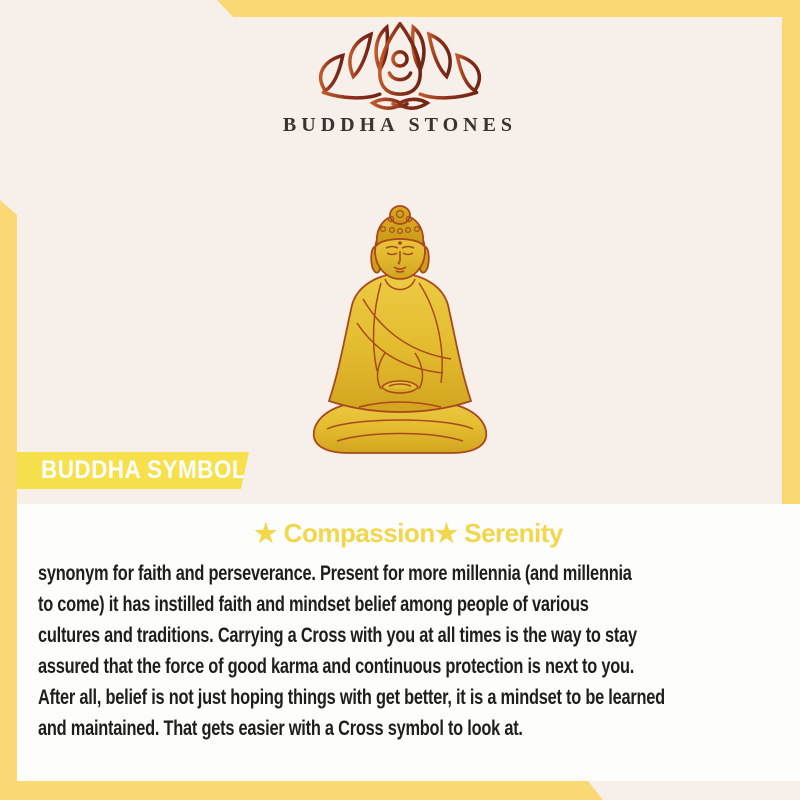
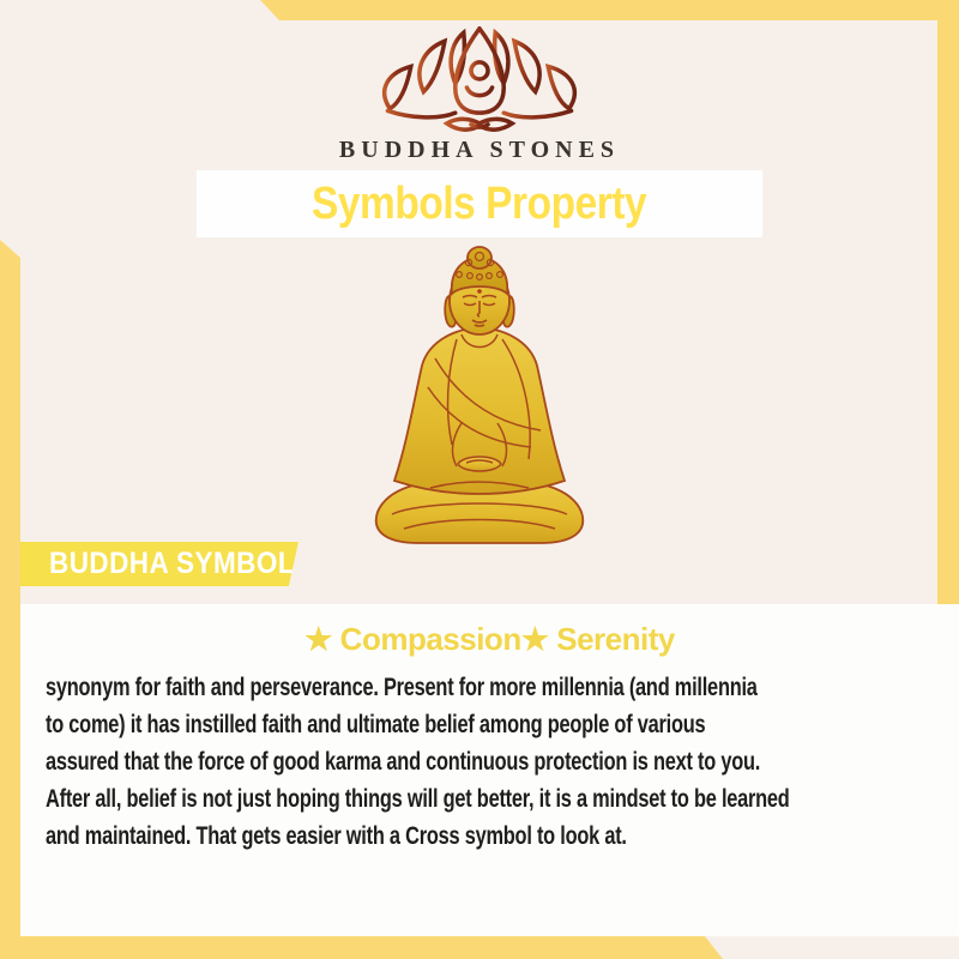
  BUDDHA STONES
+ Symbols Property
  BUDDHA SYMBOL
  ★ Compassion★ Serenity
  synonym for faith and perseverance. Present for more millennia (and millennia
- to come) it has instilled faith and mindset belief among people of various
+ to come) it has instilled faith and ultimate belief among people of various
- cultures and traditions. Carrying a Cross with you at all times is the way to stay
  assured that the force of good karma and continuous protection is next to you.
- After all, belief is not just hoping things with get better, it is a mindset to be learned
+ After all, belief is not just hoping things will get better, it is a mindset to be learned
  and maintained. That gets easier with a Cross symbol to look at.
